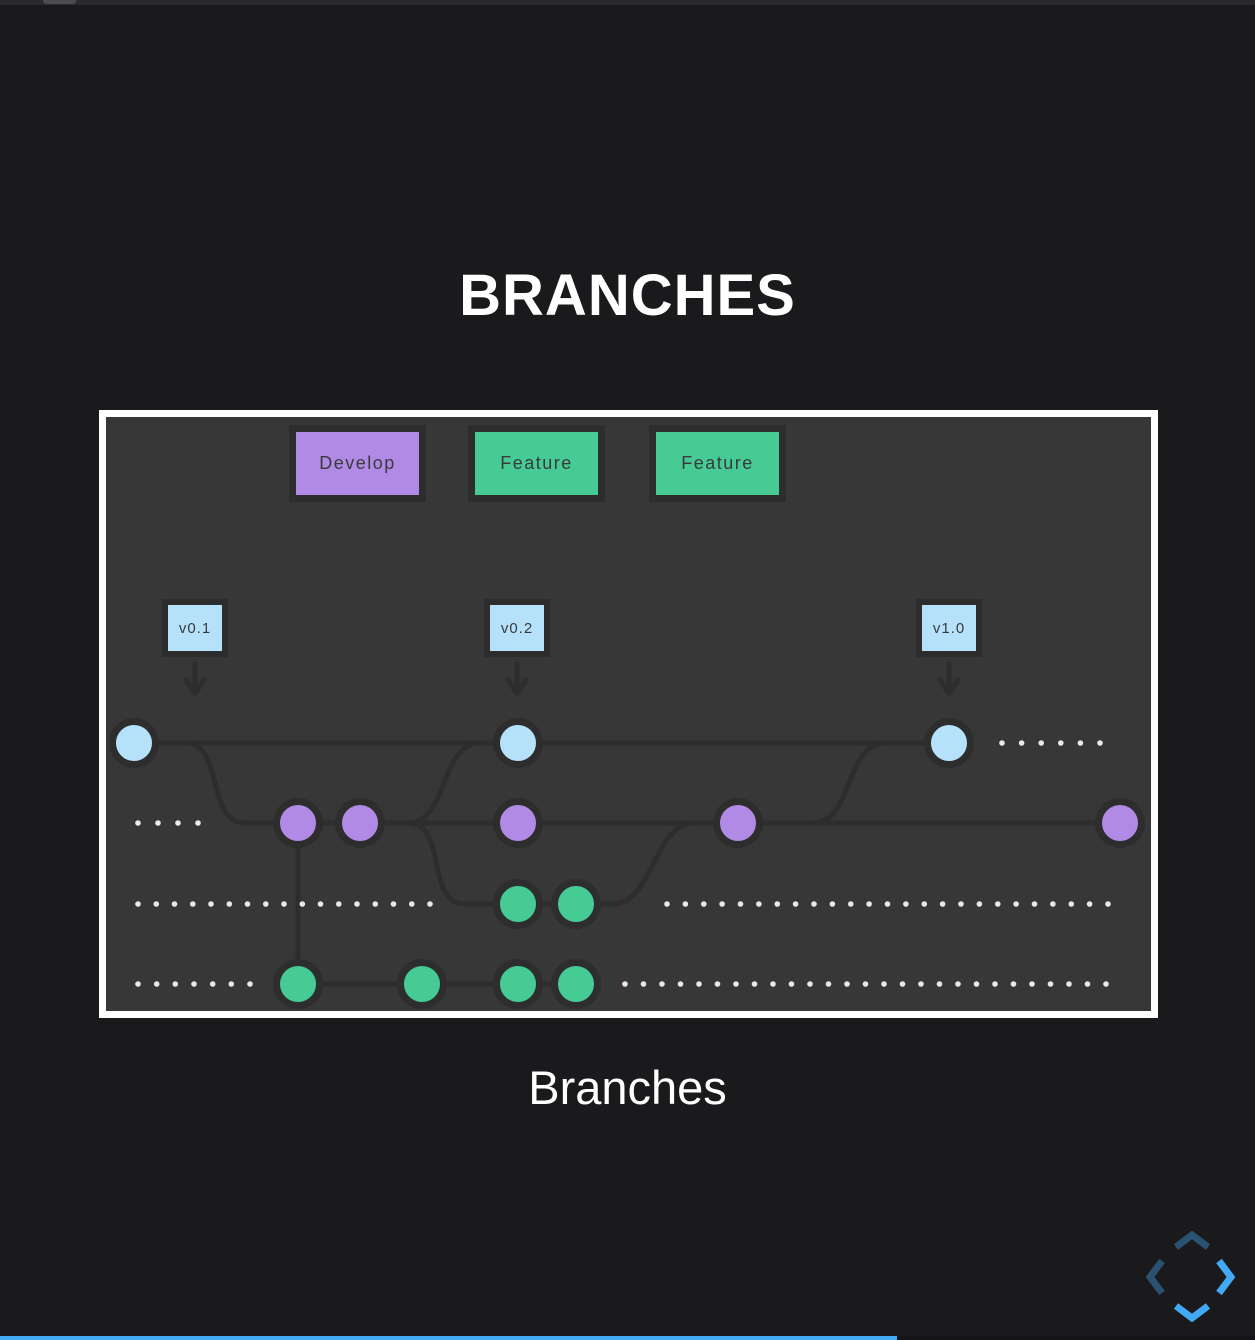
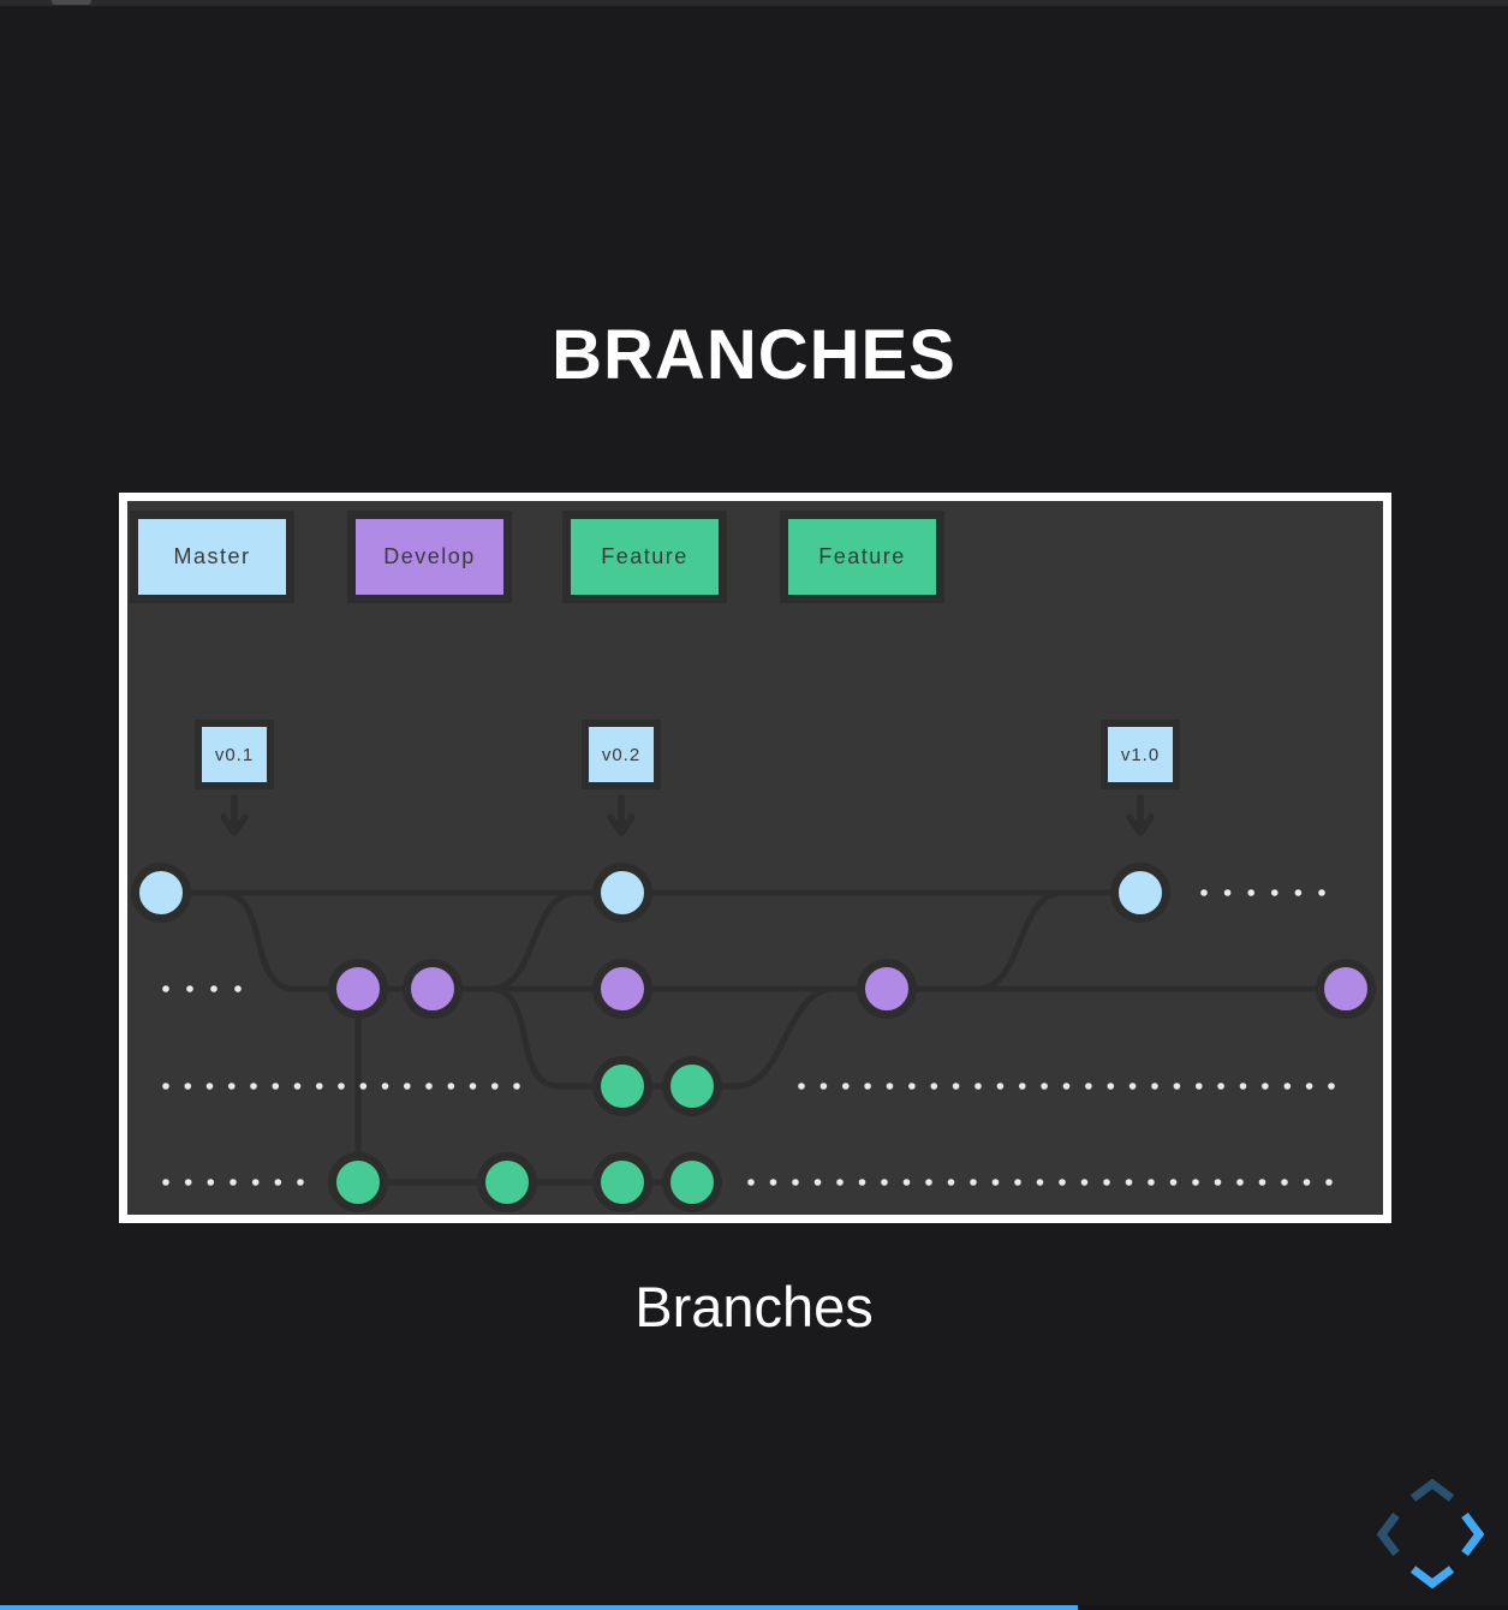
  BRANCHES
+ Master
  Develop
  Feature
  Feature
  v0.1
  v0.2
  v1.0
  Branches
